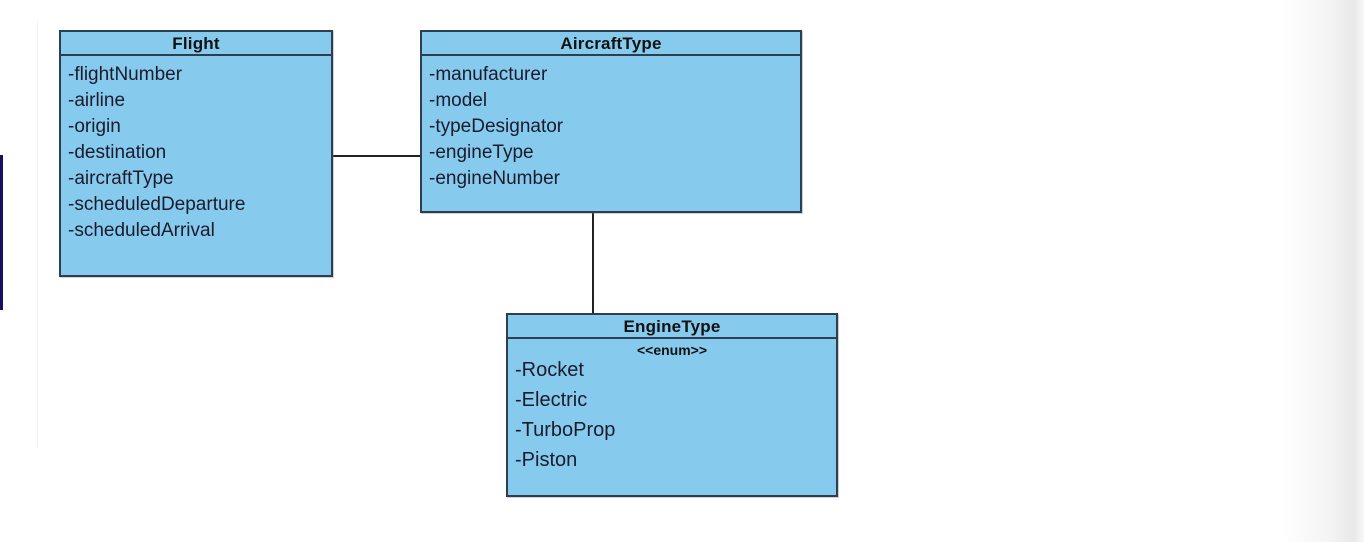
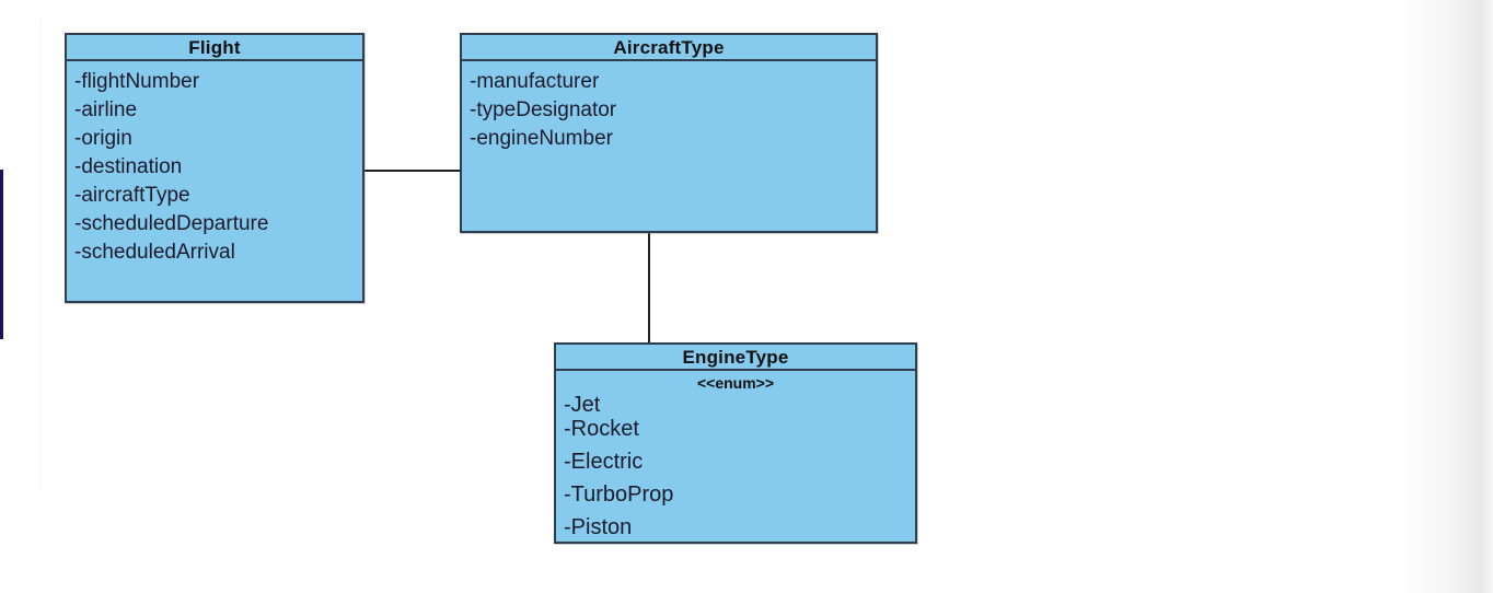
  Flight
  -flightNumber
  -airline
  -origin
  -destination
  -aircraftType
  -scheduledDeparture
  -scheduledArrival
  AircraftType
  -manufacturer
- -model
  -typeDesignator
- -engineType
  -engineNumber
  EngineType
  <<enum>>
+ -Jet
  -Rocket
  -Electric
  -TurboProp
  -Piston
